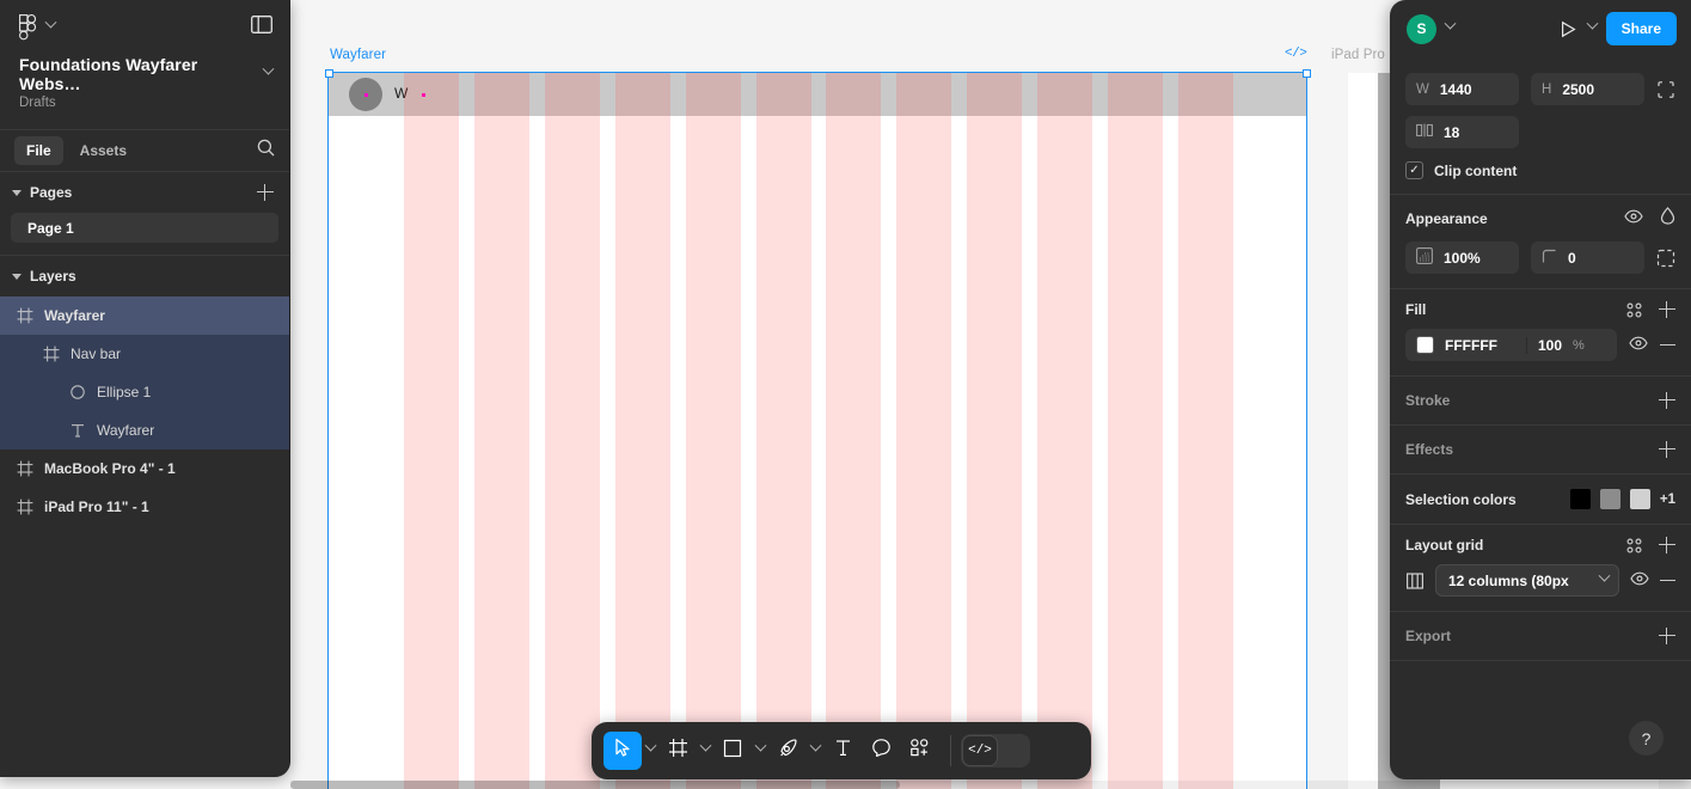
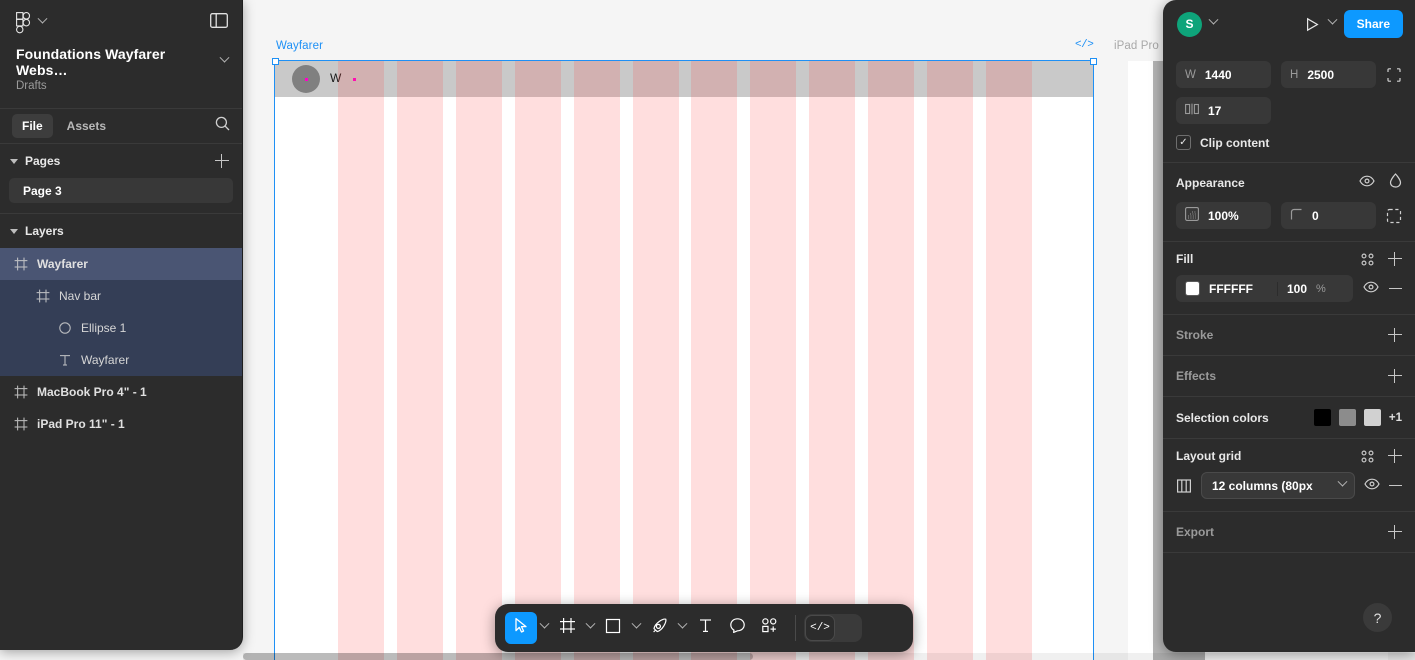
  Wayfarer
  iPad Pro
  </>
  W
  Foundations Wayfarer Webs…
  Drafts
  File
  Assets
  Pages
- Page 1
+ Page 3
  Layers
  Wayfarer
  Nav bar
  Ellipse 1
  Wayfarer
  MacBook Pro 4" - 1
  iPad Pro 11" - 1
  S
  Share
  W
  1440
  H
  2500
- 18
+ 17
  ✓
  Clip content
  Appearance
  100%
  0
  Fill
  FFFFFF
  100
  %
  Stroke
  Effects
  Selection colors
  +1
  Layout grid
  12 columns (80px
  Export
  ?
  </>
